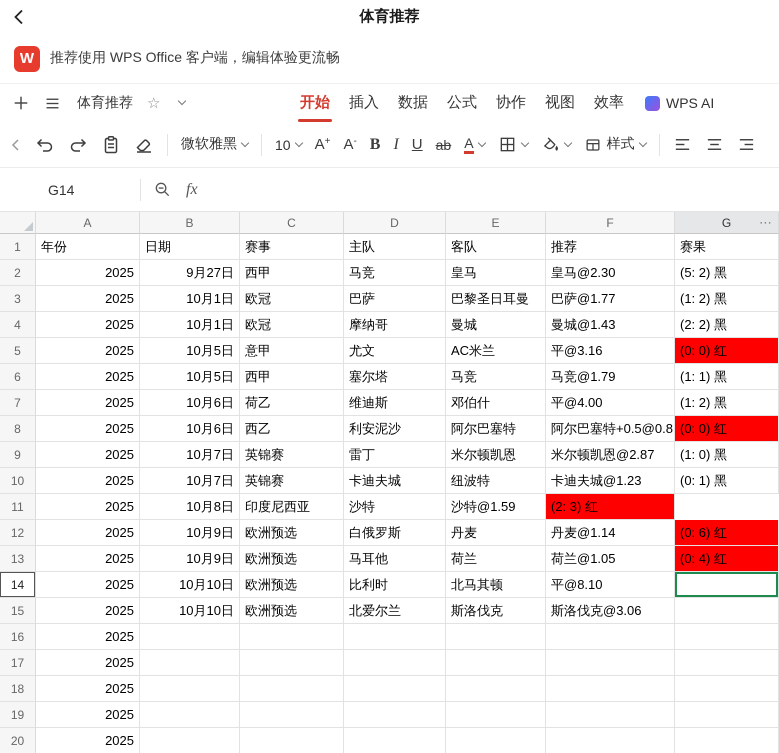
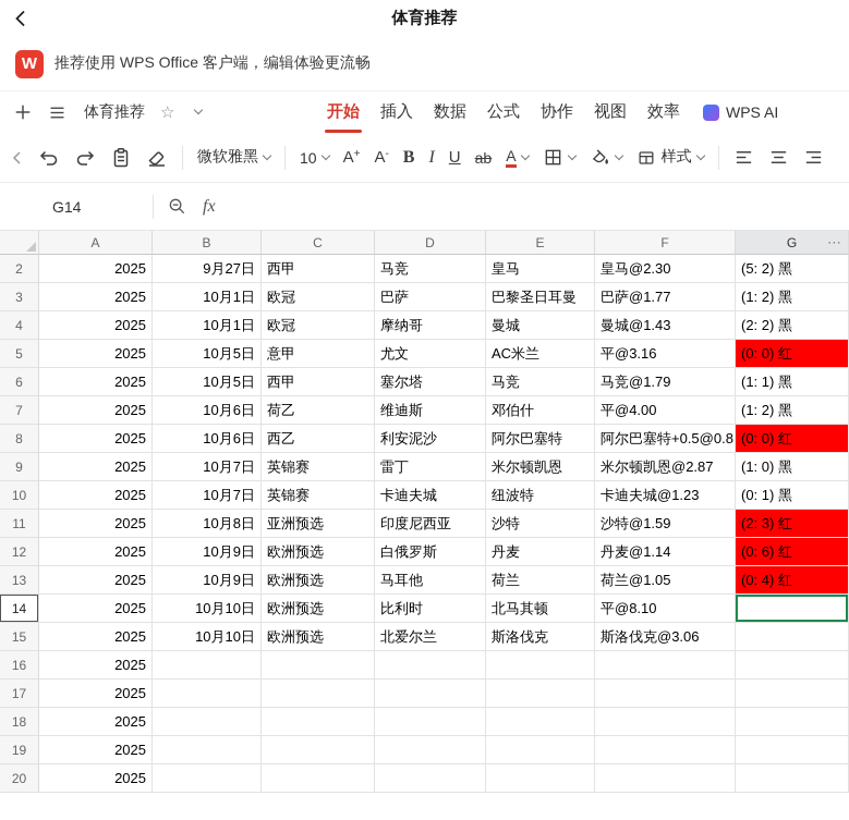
  体育推荐
  W
  推荐使用 WPS Office 客户端，编辑体验更流畅
  体育推荐
  ☆
  开始
  插入
  数据
  公式
  协作
  视图
  效率
  WPS AI
  微软雅黑
  10
  A
  +
  A
  -
  B
  I
  U
  ab
  A
  样式
  G14
  fx
  A
  B
  C
  D
  E
  F
  G
  ⋯
- 1
- 年份
- 日期
- 赛事
- 主队
- 客队
- 推荐
- 赛果
  2
  2025
  9月27日
  西甲
  马竞
  皇马
  皇马@2.30
  (5: 2) 黑
  3
  2025
  10月1日
  欧冠
  巴萨
  巴黎圣日耳曼
  巴萨@1.77
  (1: 2) 黑
  4
  2025
  10月1日
  欧冠
  摩纳哥
  曼城
  曼城@1.43
  (2: 2) 黑
  5
  2025
  10月5日
  意甲
  尤文
  AC米兰
  平@3.16
  (0: 0) 红
  6
  2025
  10月5日
  西甲
  塞尔塔
  马竞
  马竞@1.79
  (1: 1) 黑
  7
  2025
  10月6日
  荷乙
  维迪斯
  邓伯什
  平@4.00
  (1: 2) 黑
  8
  2025
  10月6日
  西乙
  利安泥沙
  阿尔巴塞特
  阿尔巴塞特+0.5@0.8
  (0: 0) 红
  9
  2025
  10月7日
  英锦赛
  雷丁
  米尔顿凯恩
  米尔顿凯恩@2.87
  (1: 0) 黑
  10
  2025
  10月7日
  英锦赛
  卡迪夫城
  纽波特
  卡迪夫城@1.23
  (0: 1) 黑
  11
  2025
  10月8日
+ 亚洲预选
  印度尼西亚
  沙特
  沙特@1.59
  (2: 3) 红
  12
  2025
  10月9日
  欧洲预选
  白俄罗斯
  丹麦
  丹麦@1.14
  (0: 6) 红
  13
  2025
  10月9日
  欧洲预选
  马耳他
  荷兰
  荷兰@1.05
  (0: 4) 红
  14
  2025
  10月10日
  欧洲预选
  比利时
  北马其顿
  平@8.10
  15
  2025
  10月10日
  欧洲预选
  北爱尔兰
  斯洛伐克
  斯洛伐克@3.06
  16
  2025
  17
  2025
  18
  2025
  19
  2025
  20
  2025
